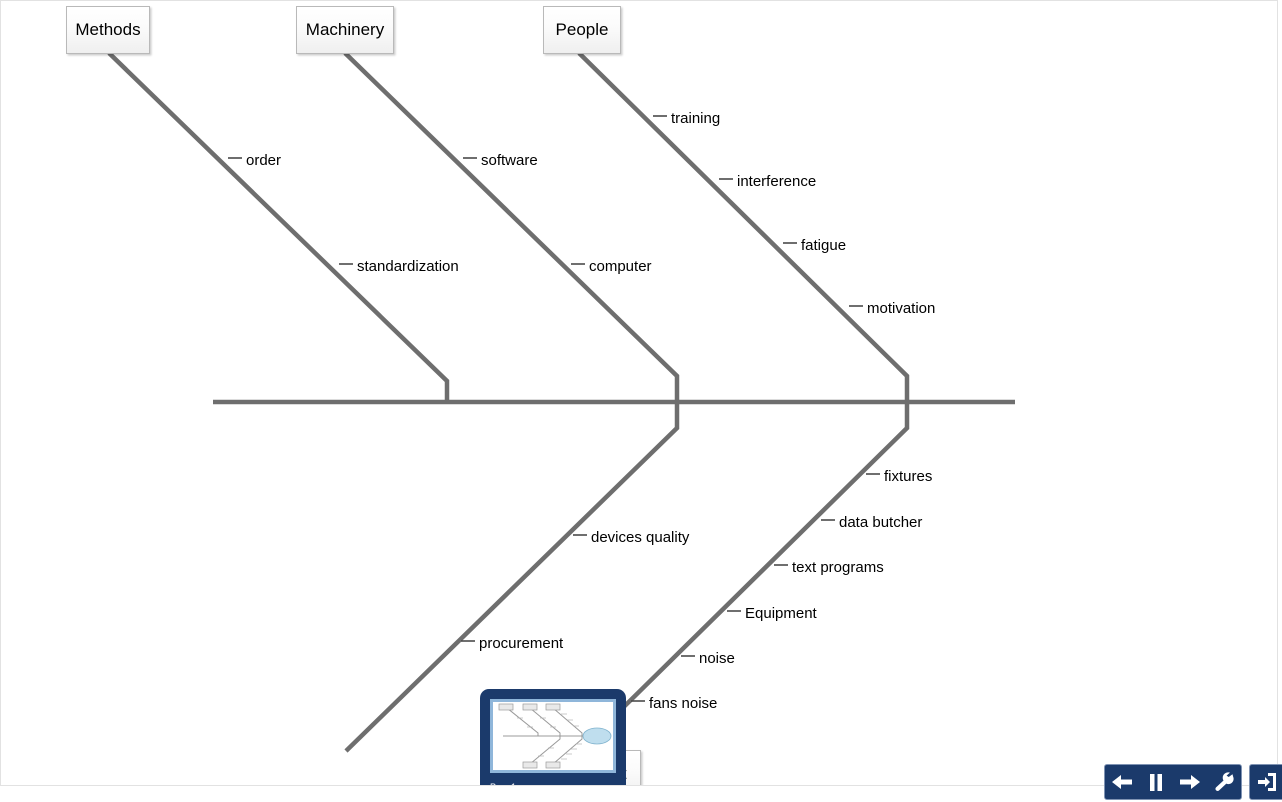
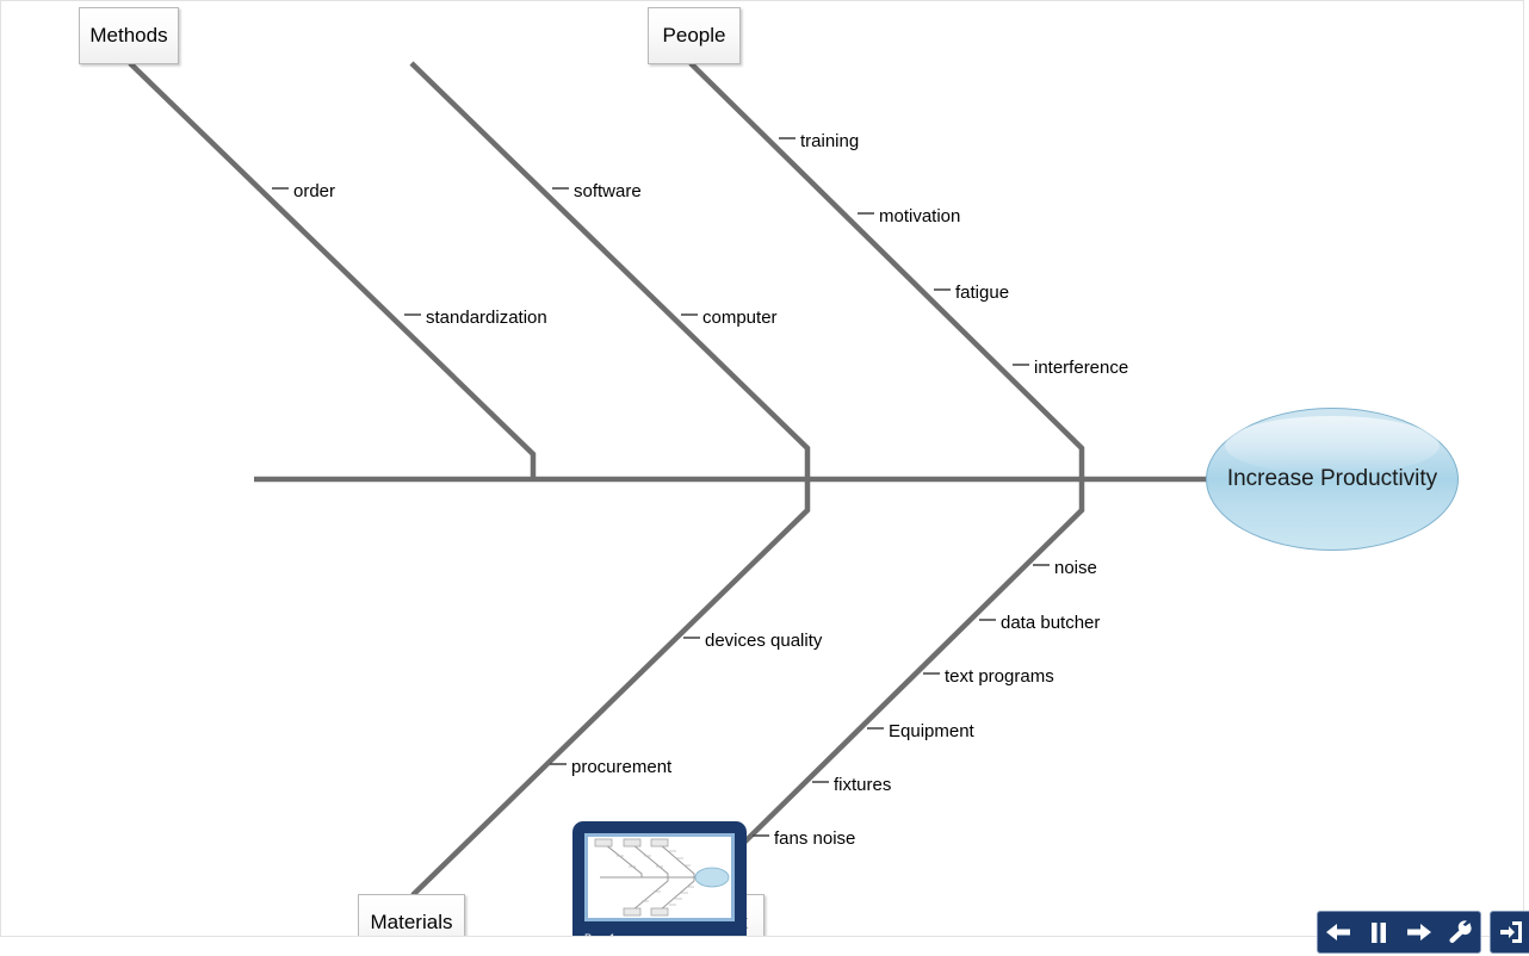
  Methods
- Machinery
  People
+ Materials
  order
  standardization
  software
  computer
  training
- interference
+ motivation
  fatigue
- motivation
+ interference
  devices quality
  procurement
- fixtures
+ noise
  data butcher
  text programs
  Equipment
- noise
+ fixtures
  fans noise
+ Increase Productivity
